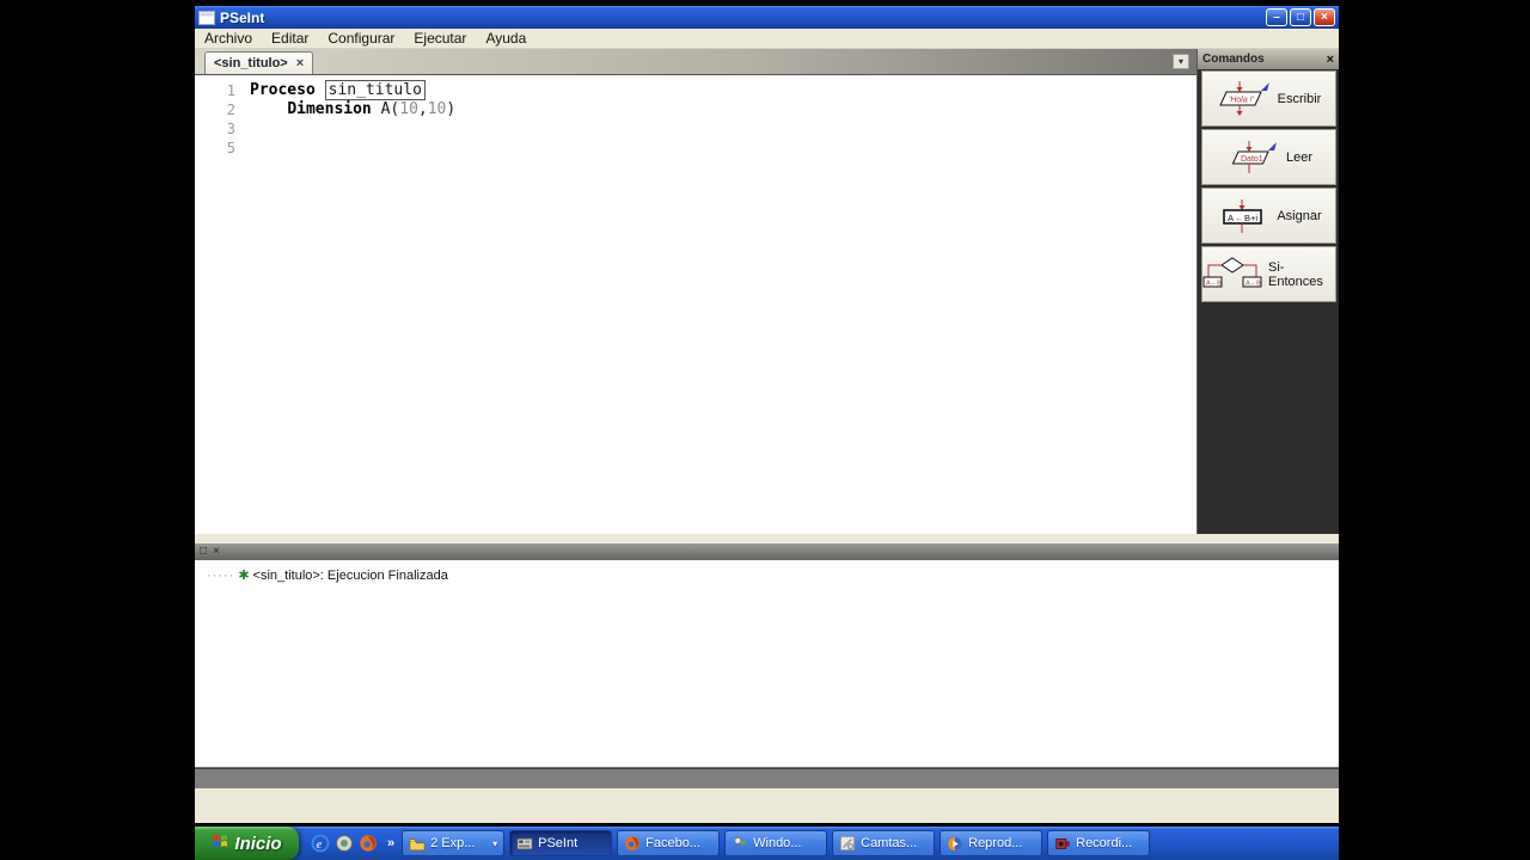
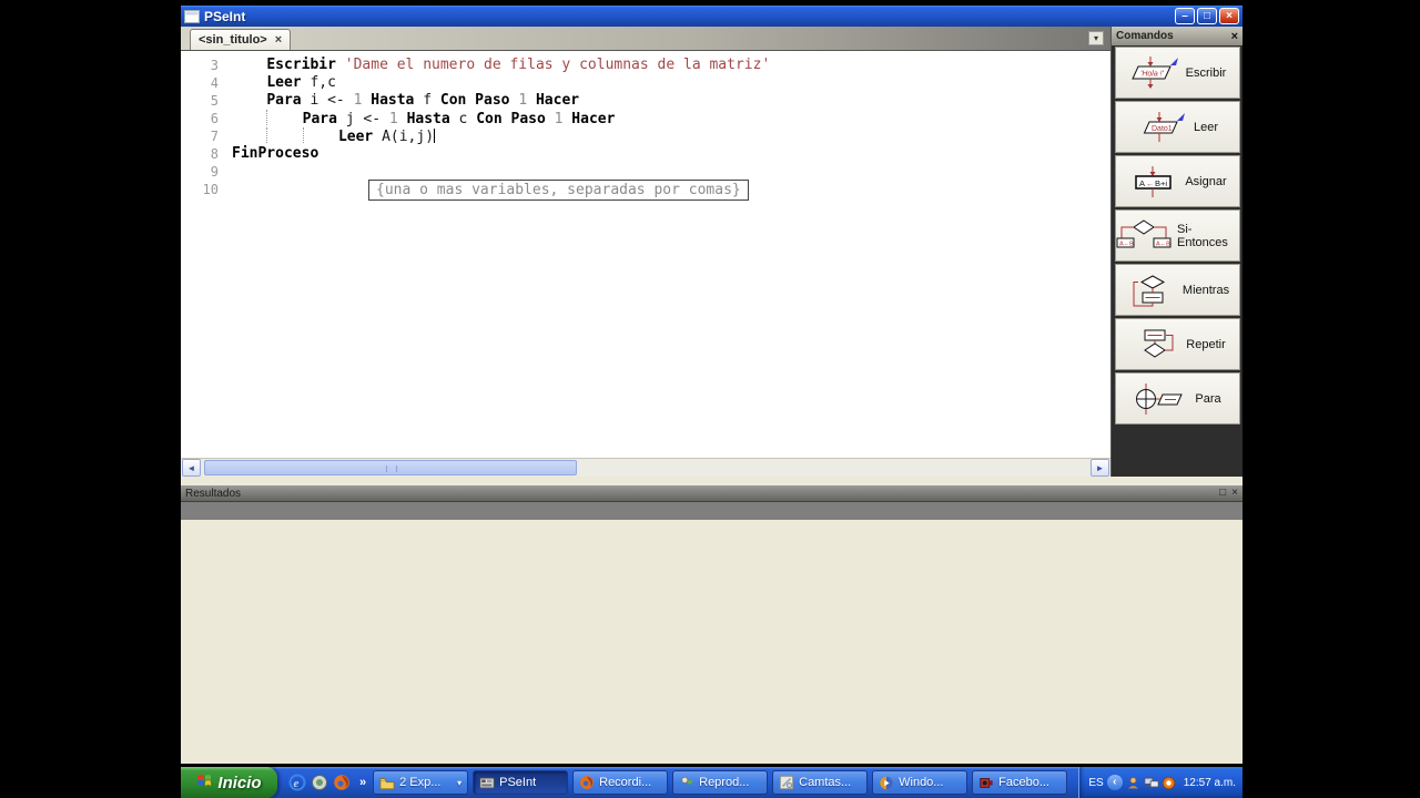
  PSeInt
  –
  □
  ×
- Archivo
- Editar
- Configurar
- Ejecutar
- Ayuda
  <sin_titulo>
  ×
  ▾
- 1
- Proceso sin_titulo
- 2
- Dimension A(10,10)
  3
+ Escribir 'Dame el numero de filas y columnas de la matriz'
+ 4
+ Leer f,c
  5
+ Para i <- 1 Hasta f Con Paso 1 Hacer
+ 6
+ Para j <- 1 Hasta c Con Paso 1 Hacer
+ 7
+ Leer A(i,j)
+ 8
+ FinProceso
+ 9
+ 10
+ {una o mas variables, separadas por comas}
+ ◄
+ ►
  Comandos
  ×
  Escribir
  Leer
  A
  ←
  B+i
  Asignar
  Si-Entonces
+ Mientras
+ Repetir
+ Para
+ Resultados
  □
  ×
- ·····
- ✱
- <sin_titulo>: Ejecucion Finalizada
  Inicio
  e
  »
  2 Exp...
  ▾
  PSeInt
- Facebo...
+ Recordi...
- Windo...
+ Reprod...
  Camtas...
- Reprod...
+ Windo...
- Recordi...
+ Facebo...
+ ES
+ ‹
+ 12:57 a.m.
